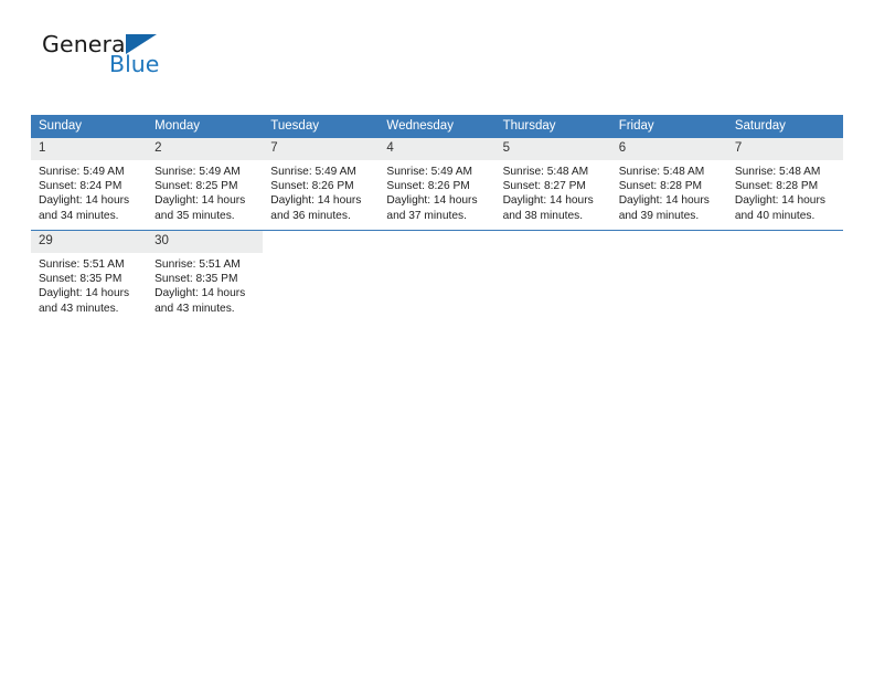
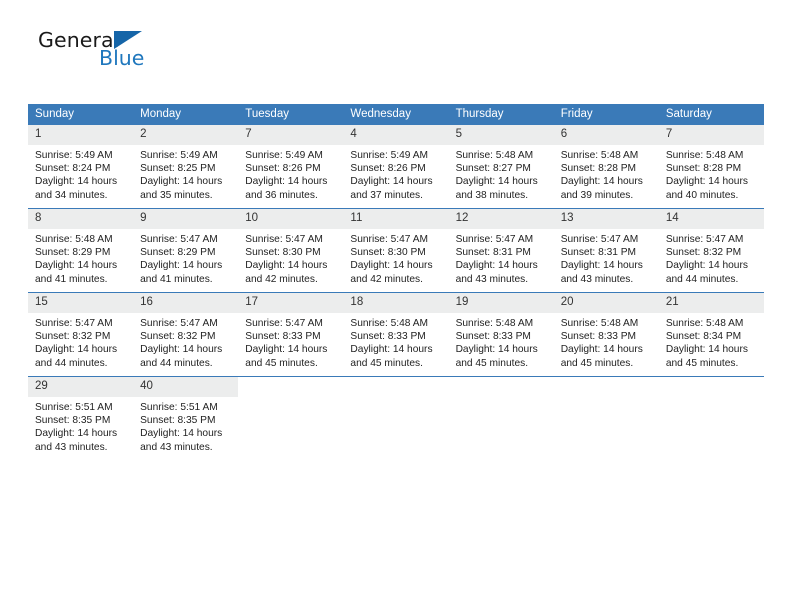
  General
  Blue
  Sunday	Monday	Tuesday	Wednesday	Thursday	Friday	Saturday
  1Sunrise: 5:49 AMSunset: 8:24 PMDaylight: 14 hoursand 34 minutes.	2Sunrise: 5:49 AMSunset: 8:25 PMDaylight: 14 hoursand 35 minutes.	7Sunrise: 5:49 AMSunset: 8:26 PMDaylight: 14 hoursand 36 minutes.	4Sunrise: 5:49 AMSunset: 8:26 PMDaylight: 14 hoursand 37 minutes.	5Sunrise: 5:48 AMSunset: 8:27 PMDaylight: 14 hoursand 38 minutes.	6Sunrise: 5:48 AMSunset: 8:28 PMDaylight: 14 hoursand 39 minutes.	7Sunrise: 5:48 AMSunset: 8:28 PMDaylight: 14 hoursand 40 minutes.
+ 8Sunrise: 5:48 AMSunset: 8:29 PMDaylight: 14 hoursand 41 minutes.	9Sunrise: 5:47 AMSunset: 8:29 PMDaylight: 14 hoursand 41 minutes.	10Sunrise: 5:47 AMSunset: 8:30 PMDaylight: 14 hoursand 42 minutes.	11Sunrise: 5:47 AMSunset: 8:30 PMDaylight: 14 hoursand 42 minutes.	12Sunrise: 5:47 AMSunset: 8:31 PMDaylight: 14 hoursand 43 minutes.	13Sunrise: 5:47 AMSunset: 8:31 PMDaylight: 14 hoursand 43 minutes.	14Sunrise: 5:47 AMSunset: 8:32 PMDaylight: 14 hoursand 44 minutes.
+ 15Sunrise: 5:47 AMSunset: 8:32 PMDaylight: 14 hoursand 44 minutes.	16Sunrise: 5:47 AMSunset: 8:32 PMDaylight: 14 hoursand 44 minutes.	17Sunrise: 5:47 AMSunset: 8:33 PMDaylight: 14 hoursand 45 minutes.	18Sunrise: 5:48 AMSunset: 8:33 PMDaylight: 14 hoursand 45 minutes.	19Sunrise: 5:48 AMSunset: 8:33 PMDaylight: 14 hoursand 45 minutes.	20Sunrise: 5:48 AMSunset: 8:33 PMDaylight: 14 hoursand 45 minutes.	21Sunrise: 5:48 AMSunset: 8:34 PMDaylight: 14 hoursand 45 minutes.
- 29Sunrise: 5:51 AMSunset: 8:35 PMDaylight: 14 hoursand 43 minutes.	30Sunrise: 5:51 AMSunset: 8:35 PMDaylight: 14 hoursand 43 minutes.
+ 29Sunrise: 5:51 AMSunset: 8:35 PMDaylight: 14 hoursand 43 minutes.	40Sunrise: 5:51 AMSunset: 8:35 PMDaylight: 14 hoursand 43 minutes.
